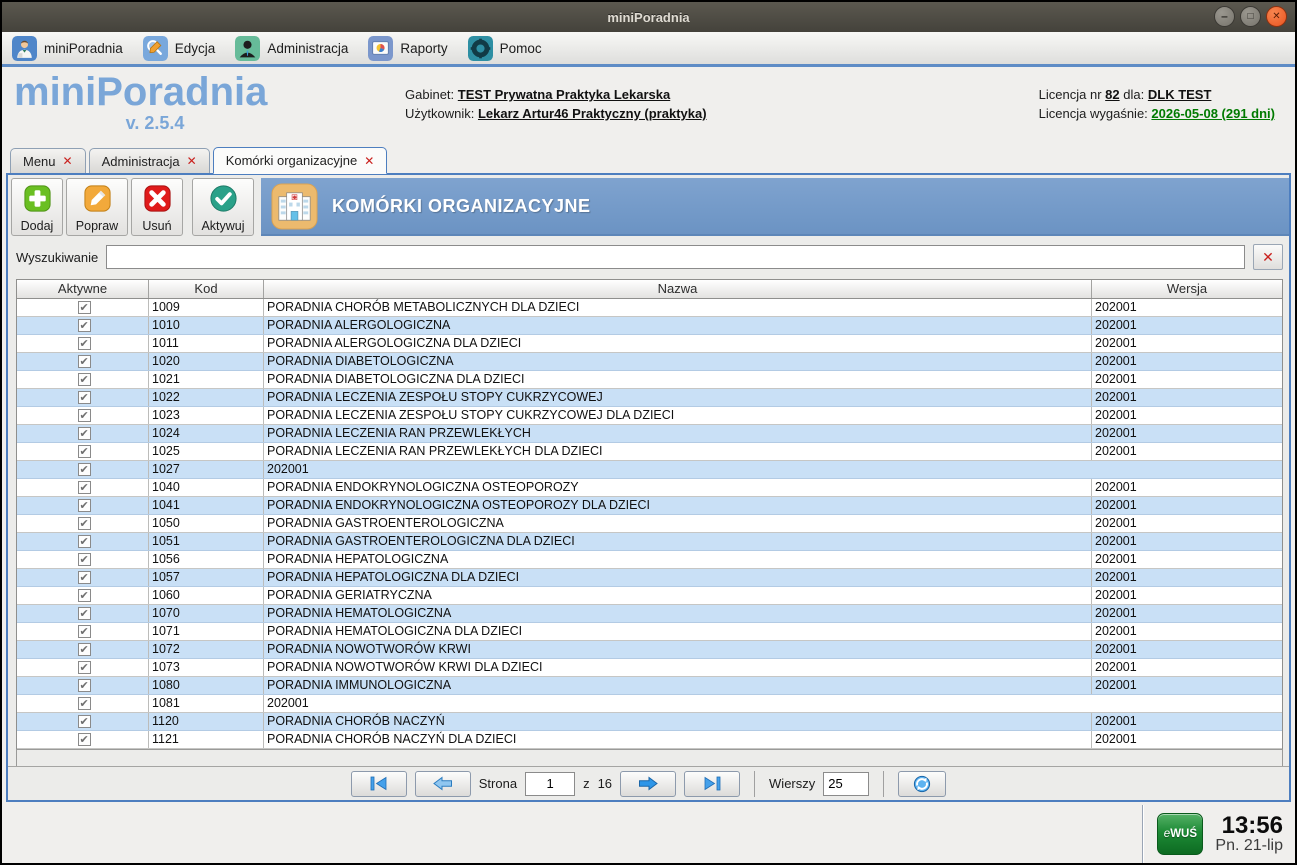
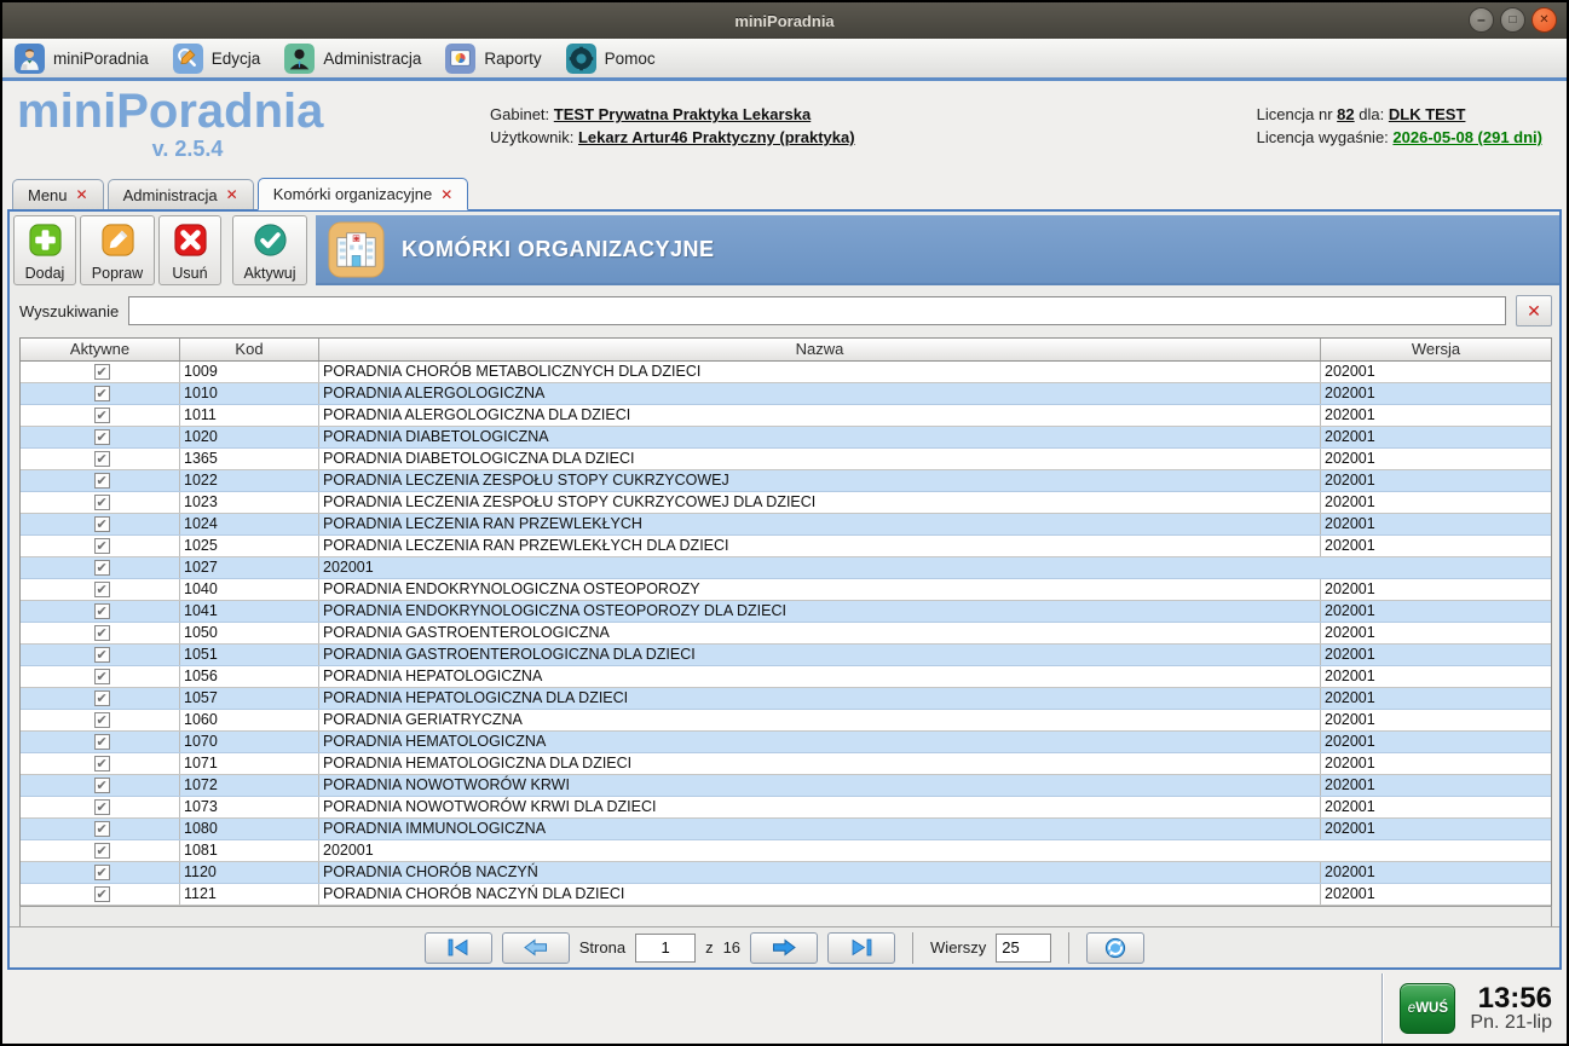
  miniPoradnia
  miniPoradnia
  Edycja
  Administracja
  Raporty
  Pomoc
  miniPoradnia
  v. 2.5.4
  Gabinet: TEST Prywatna Praktyka Lekarska
  Użytkownik: Lekarz Artur46 Praktyczny (praktyka)
  Licencja nr 82 dla: DLK TEST
  Licencja wygaśnie: 2026-05-08 (291 dni)
  Menu
  Administracja
  Komórki organizacyjne
  Dodaj
  Popraw
  Usuń
  Aktywuj
  KOMÓRKI ORGANIZACYJNE
  Wyszukiwanie
  Aktywne
  Kod
  Nazwa
  Wersja
  1009
  PORADNIA CHORÓB METABOLICZNYCH DLA DZIECI
  202001
  1010
  PORADNIA ALERGOLOGICZNA
  202001
  1011
  PORADNIA ALERGOLOGICZNA DLA DZIECI
  202001
  1020
  PORADNIA DIABETOLOGICZNA
  202001
- 1021
+ 1365
  PORADNIA DIABETOLOGICZNA DLA DZIECI
  202001
  1022
  PORADNIA LECZENIA ZESPOŁU STOPY CUKRZYCOWEJ
  202001
  1023
  PORADNIA LECZENIA ZESPOŁU STOPY CUKRZYCOWEJ DLA DZIECI
  202001
  1024
  PORADNIA LECZENIA RAN PRZEWLEKŁYCH
  202001
  1025
  PORADNIA LECZENIA RAN PRZEWLEKŁYCH DLA DZIECI
  202001
  1027
  202001
  1040
  PORADNIA ENDOKRYNOLOGICZNA OSTEOPOROZY
  202001
  1041
  PORADNIA ENDOKRYNOLOGICZNA OSTEOPOROZY DLA DZIECI
  202001
  1050
  PORADNIA GASTROENTEROLOGICZNA
  202001
  1051
  PORADNIA GASTROENTEROLOGICZNA DLA DZIECI
  202001
  1056
  PORADNIA HEPATOLOGICZNA
  202001
  1057
  PORADNIA HEPATOLOGICZNA DLA DZIECI
  202001
  1060
  PORADNIA GERIATRYCZNA
  202001
  1070
  PORADNIA HEMATOLOGICZNA
  202001
  1071
  PORADNIA HEMATOLOGICZNA DLA DZIECI
  202001
  1072
  PORADNIA NOWOTWORÓW KRWI
  202001
  1073
  PORADNIA NOWOTWORÓW KRWI DLA DZIECI
  202001
  1080
  PORADNIA IMMUNOLOGICZNA
  202001
  1081
  202001
  1120
  PORADNIA CHORÓB NACZYŃ
  202001
  1121
  PORADNIA CHORÓB NACZYŃ DLA DZIECI
  202001
  Strona
  1
  z
  16
  Wierszy
  25
  eWUŚ
  13:56
  Pn. 21-lip
